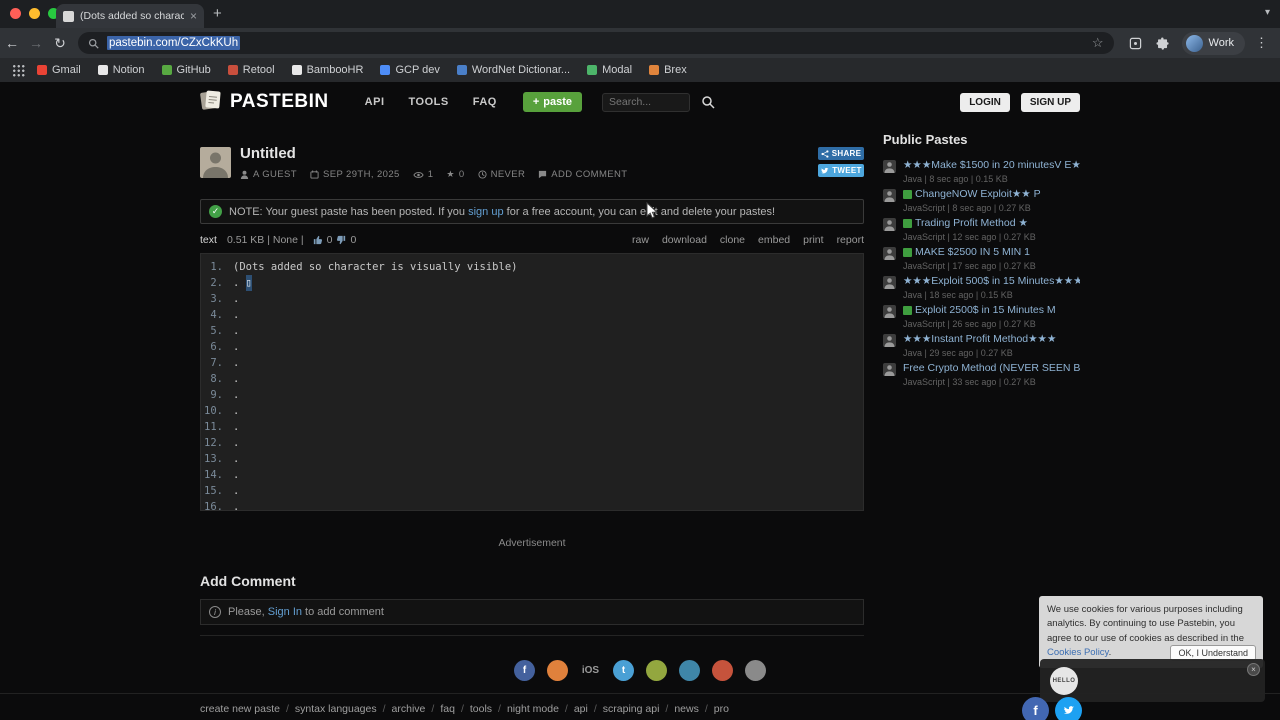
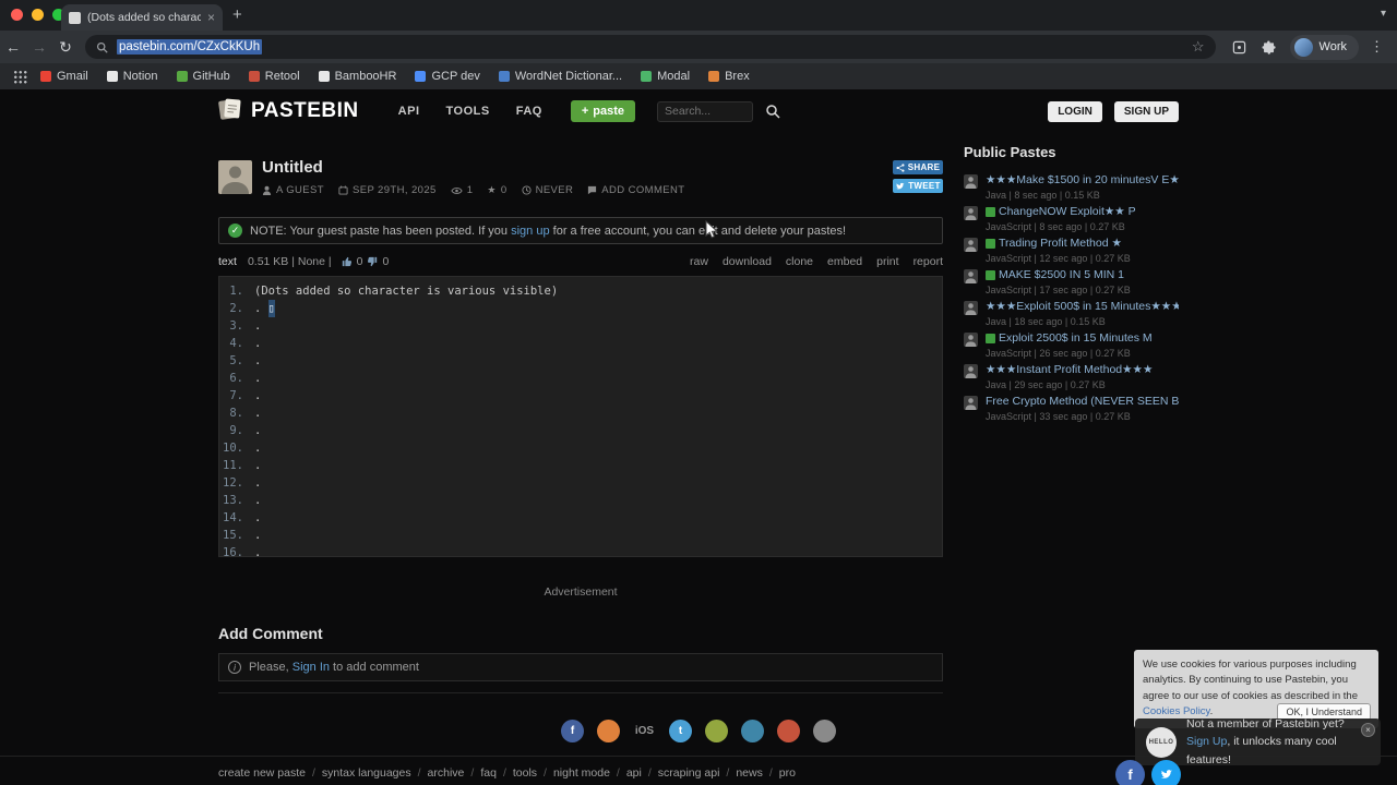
  (Dots added so charac
  ×
  +
  ▾
  ←
  →
  ↻
  pastebin.com/CZxCkKUh
  ☆
  Work
  ⋮
  Gmail
  Notion
  GitHub
  Retool
  BambooHR
  GCP dev
  WordNet Dictionar...
  Modal
  Brex
  PASTEBIN
  API
  TOOLS
  FAQ
  +
  paste
  Search...
  LOGIN
  SIGN UP
  Untitled
  A GUEST
  SEP 29TH, 2025
  1
  ★
  0
  NEVER
  ADD COMMENT
  SHARE
  TWEET
  ✓
  NOTE: Your guest paste has been posted. If you sign up for a free account, you can e and delete your pastes!
  text
  0.51 KB | None |
  0
  0
  raw
  download
  clone
  embed
  print
  report
  1.
- (Dots added so character is visually visible)
+ (Dots added so character is various visible)
  2.
  .
  ▯
  3.
  .
  4.
  .
  5.
  .
  6.
  .
  7.
  .
  8.
  .
  9.
  .
  10.
  .
  11.
  .
  12.
  .
  13.
  .
  14.
  .
  15.
  .
  16.
  .
  Advertisement
  Add Comment
  i
  Please, Sign In to add comment
  Public Pastes
  ★★★Make $1500 in 20 minutesV E★
  Java | 8 sec ago | 0.15 KB
  ChangeNOW Exploit★★ P
  JavaScript | 8 sec ago | 0.27 KB
  Trading Profit Method ★
  JavaScript | 12 sec ago | 0.27 KB
  MAKE $2500 IN 5 MIN 1
  JavaScript | 17 sec ago | 0.27 KB
  ★★★Exploit 500$ in 15 Minutes★★★
  Java | 18 sec ago | 0.15 KB
  Exploit 2500$ in 15 Minutes M
  JavaScript | 26 sec ago | 0.27 KB
  ★★★Instant Profit Method★★★
  Java | 29 sec ago | 0.27 KB
  Free Crypto Method (NEVER SEEN B
  JavaScript | 33 sec ago | 0.27 KB
  f
  iOS
  t
  create new paste
  syntax languages
  archive
  faq
  tools
  night mode
  api
  scraping api
  news
  pro
  We use cookies for various purposes including analytics. By continuing to use Pastebin, you agree to our use of cookies as described in the Cookies Policy.
  OK, I Understand
+ Not a member of Pastebin yet?
+ Sign Up, it unlocks many cool features!
  ×
  f
